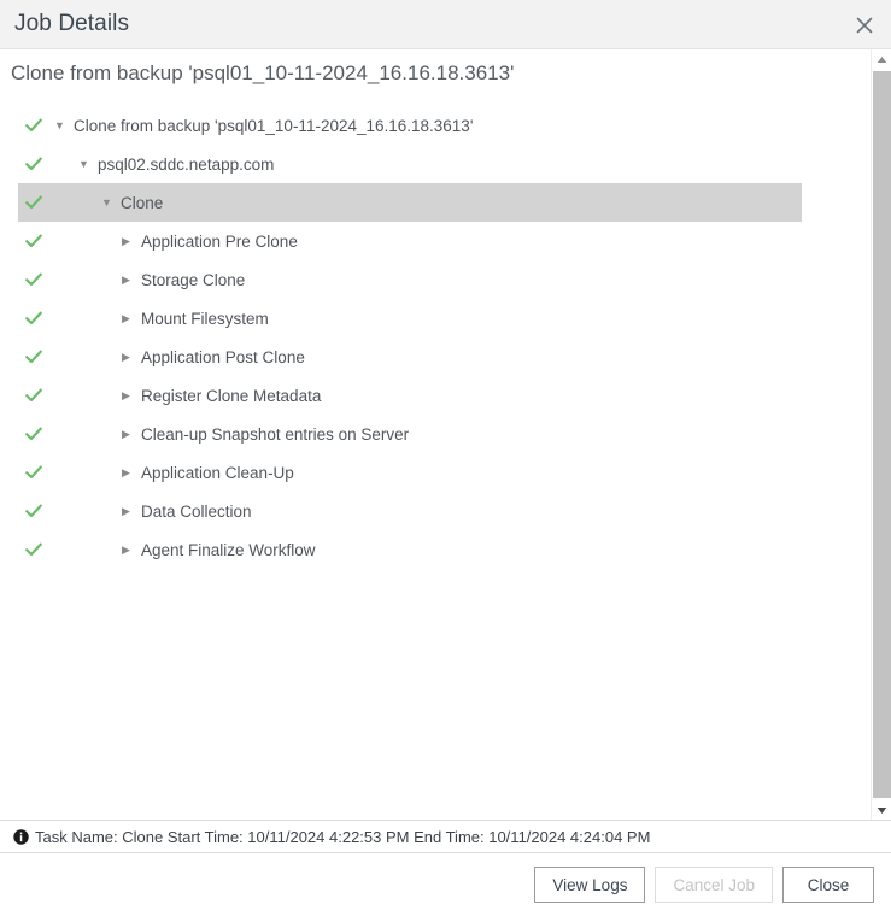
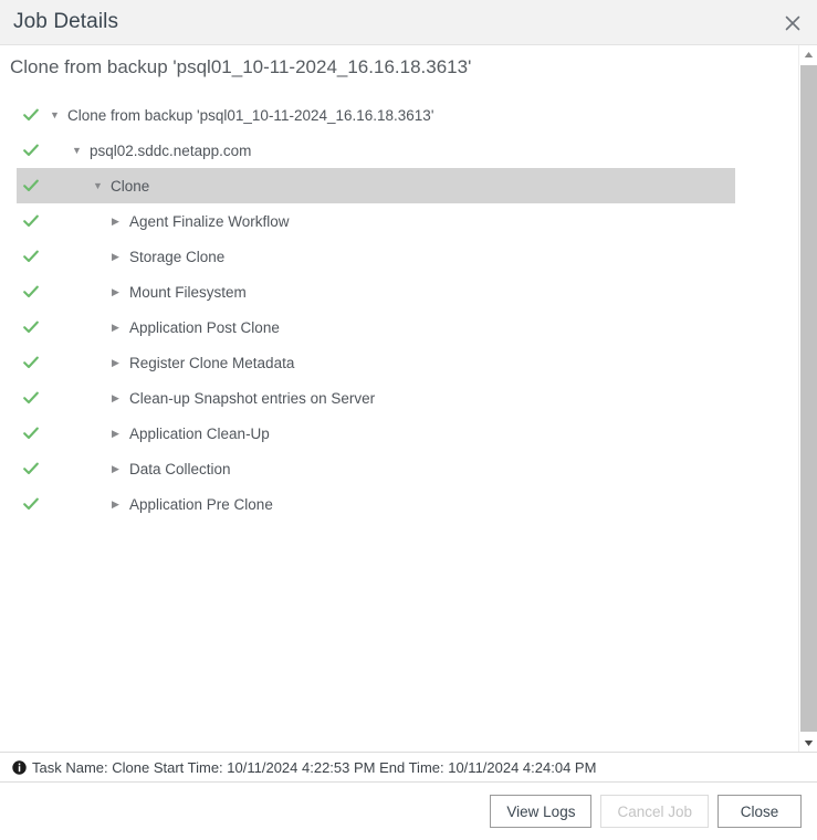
  Job Details
  Clone from backup 'psql01_10-11-2024_16.16.18.3613'
  ▼
  Clone from backup 'psql01_10-11-2024_16.16.18.3613'
  ▼
  psql02.sddc.netapp.com
  ▼
  Clone
  ▶
- Application Pre Clone
+ Agent Finalize Workflow
  ▶
  Storage Clone
  ▶
  Mount Filesystem
  ▶
  Application Post Clone
  ▶
  Register Clone Metadata
  ▶
  Clean-up Snapshot entries on Server
  ▶
  Application Clean-Up
  ▶
  Data Collection
  ▶
- Agent Finalize Workflow
+ Application Pre Clone
  Task Name: Clone Start Time: 10/11/2024 4:22:53 PM End Time: 10/11/2024 4:24:04 PM
  View Logs
  Cancel Job
  Close
